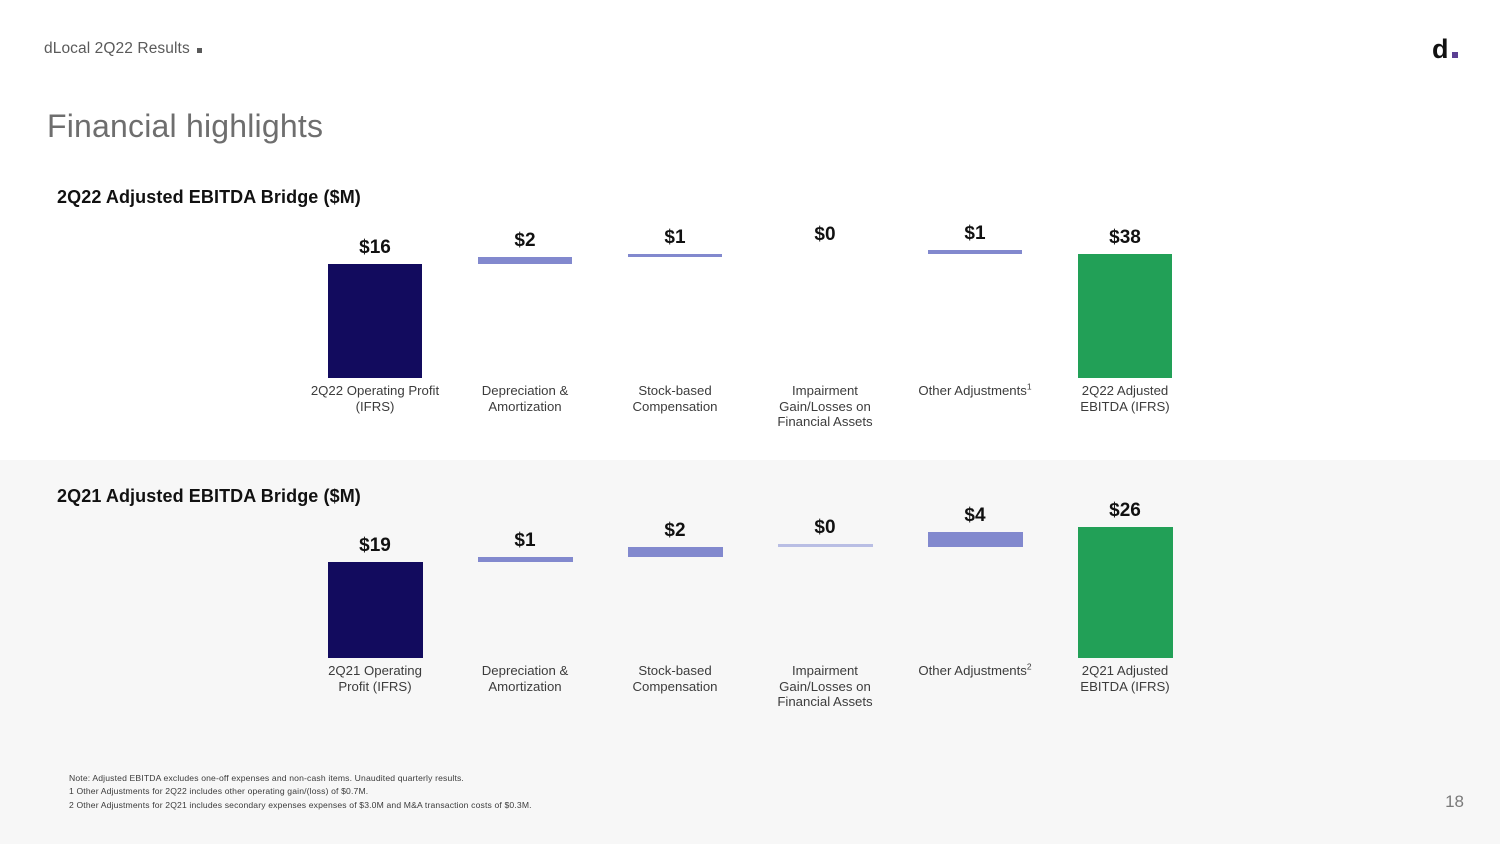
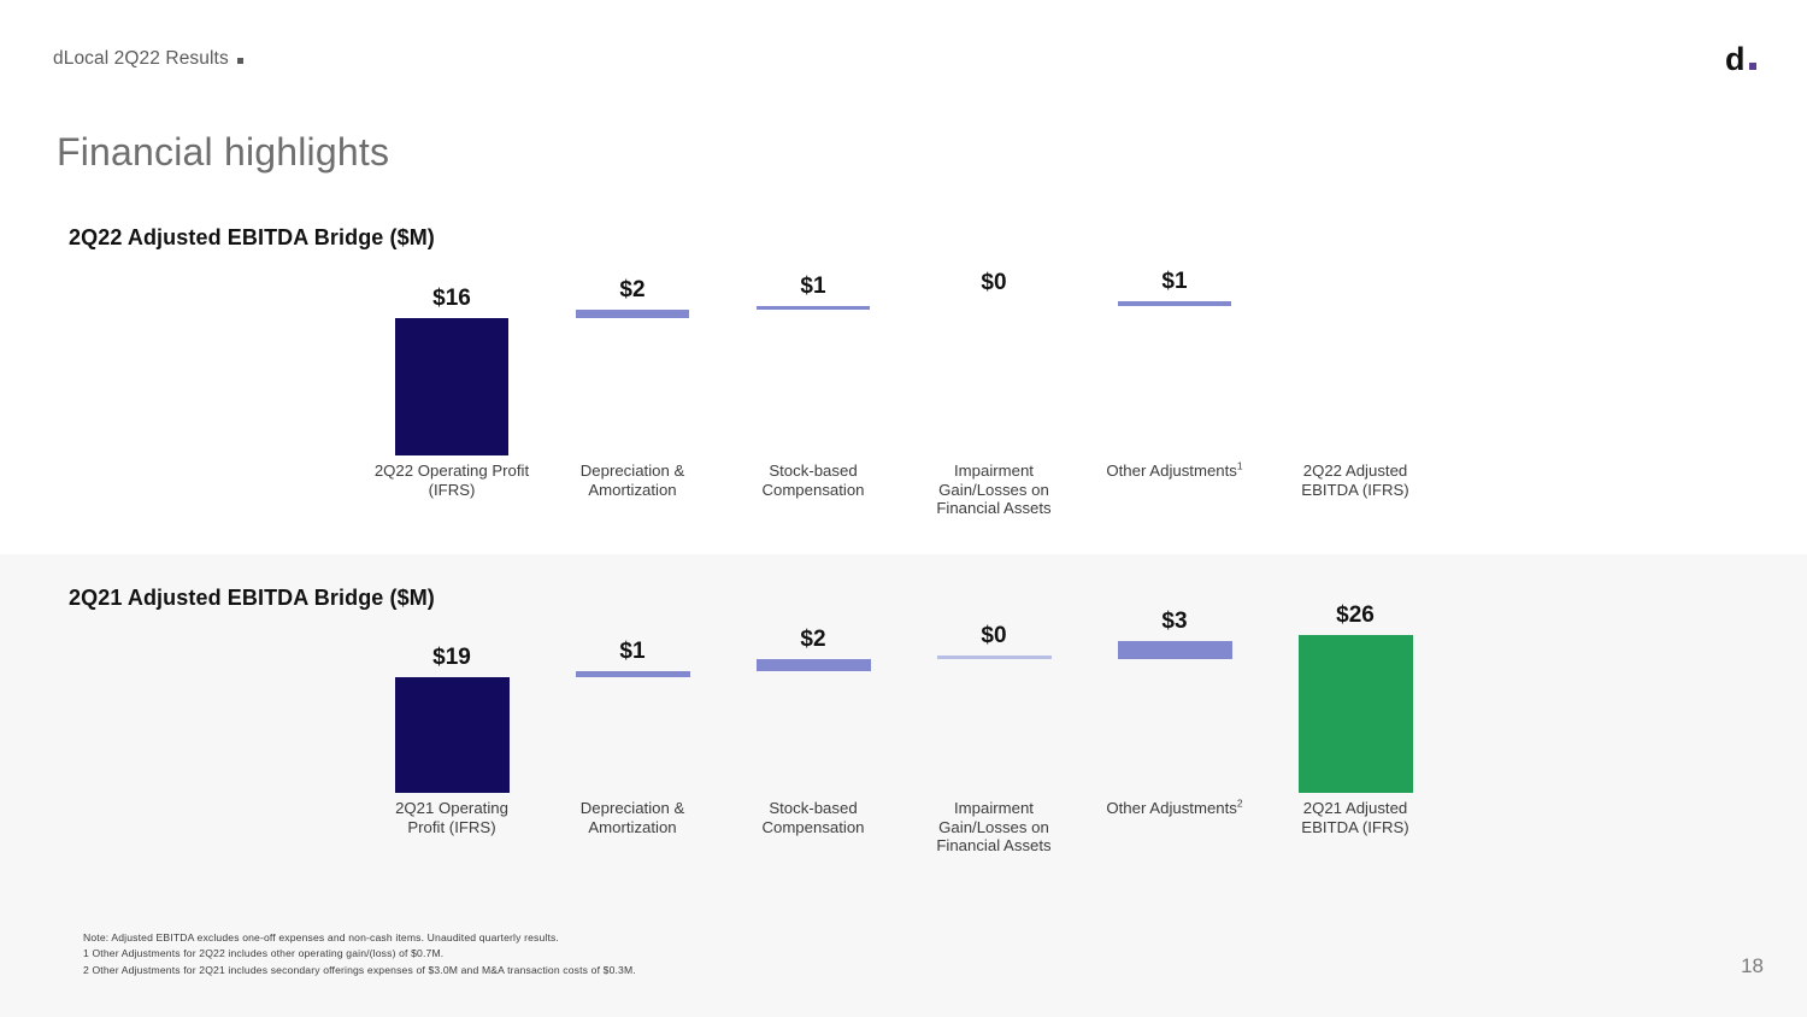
  dLocal 2Q22 Results
  d
  Financial highlights
  2Q22 Adjusted EBITDA Bridge ($M)
  $16
  2Q22 Operating Profit
  (IFRS)
  $2
  Depreciation &
  Amortization
  $1
  Stock-based
  Compensation
  $0
  Impairment
  Gain/Losses on
  Financial Assets
  $1
  Other Adjustments1
- $38
  2Q22 Adjusted
  EBITDA (IFRS)
  2Q21 Adjusted EBITDA Bridge ($M)
  $19
  2Q21 Operating
  Profit (IFRS)
  $1
  Depreciation &
  Amortization
  $2
  Stock-based
  Compensation
  $0
  Impairment
  Gain/Losses on
  Financial Assets
- $4
+ $3
  Other Adjustments2
  $26
  2Q21 Adjusted
  EBITDA (IFRS)
  Note: Adjusted EBITDA excludes one-off expenses and non-cash items. Unaudited quarterly results.
  1 Other Adjustments for 2Q22 includes other operating gain/(loss) of $0.7M.
- 2 Other Adjustments for 2Q21 includes secondary expenses expenses of $3.0M and M&A transaction costs of $0.3M.
+ 2 Other Adjustments for 2Q21 includes secondary offerings expenses of $3.0M and M&A transaction costs of $0.3M.
  18
